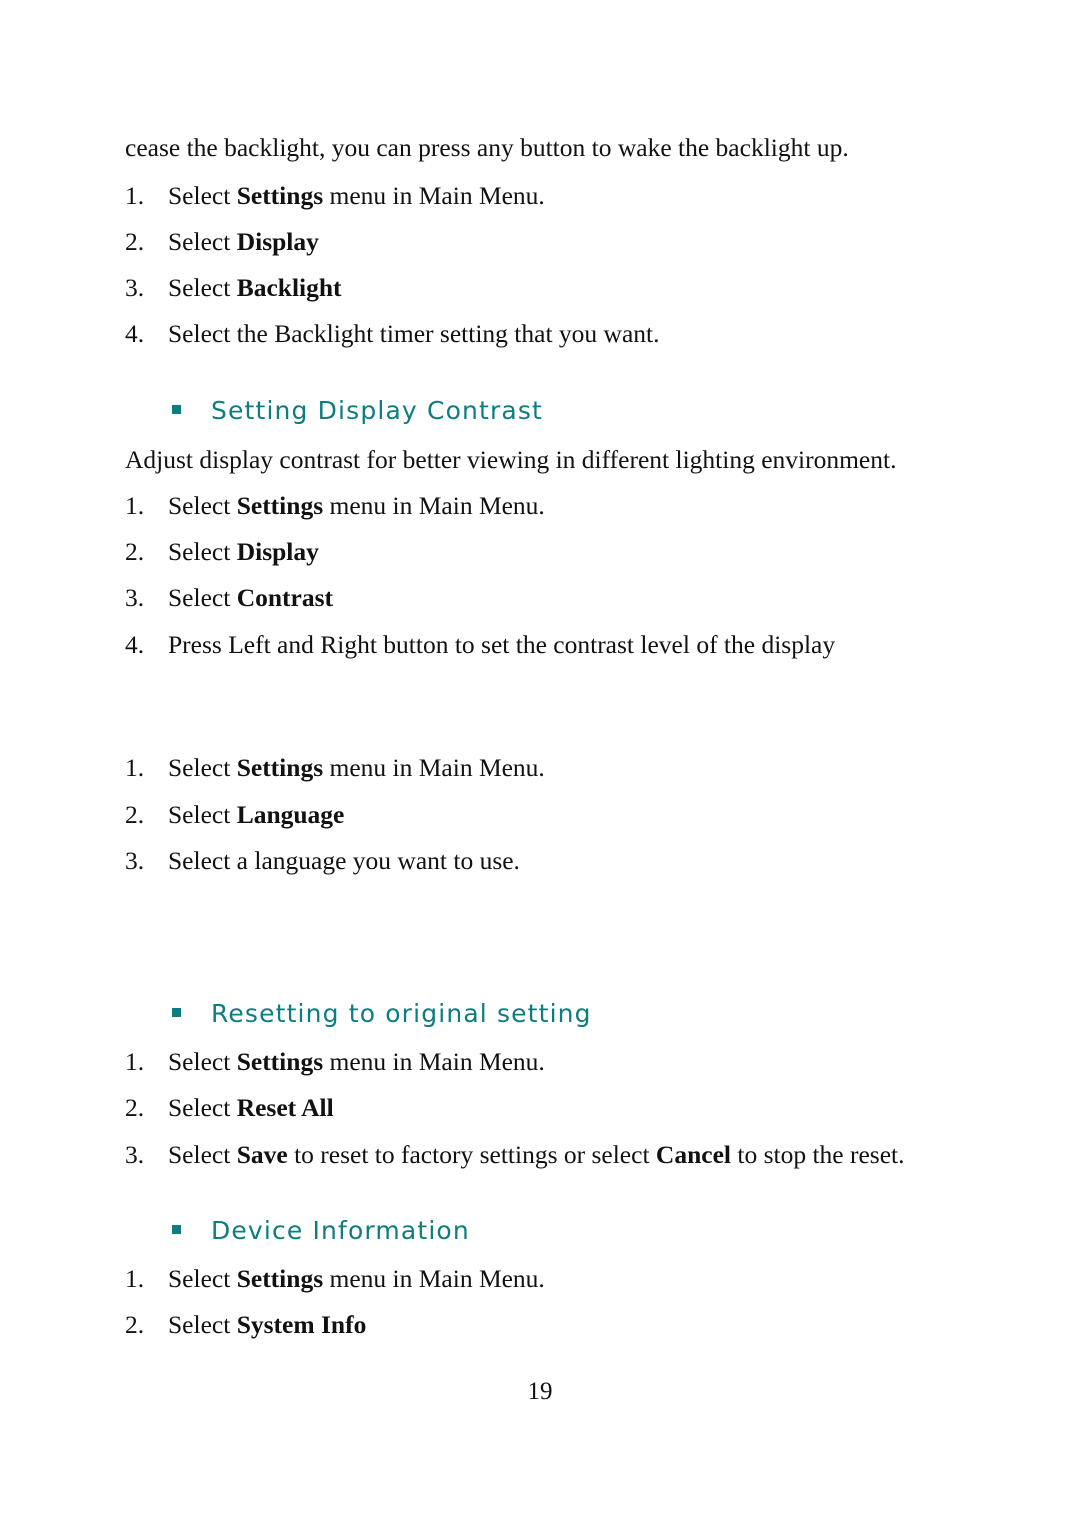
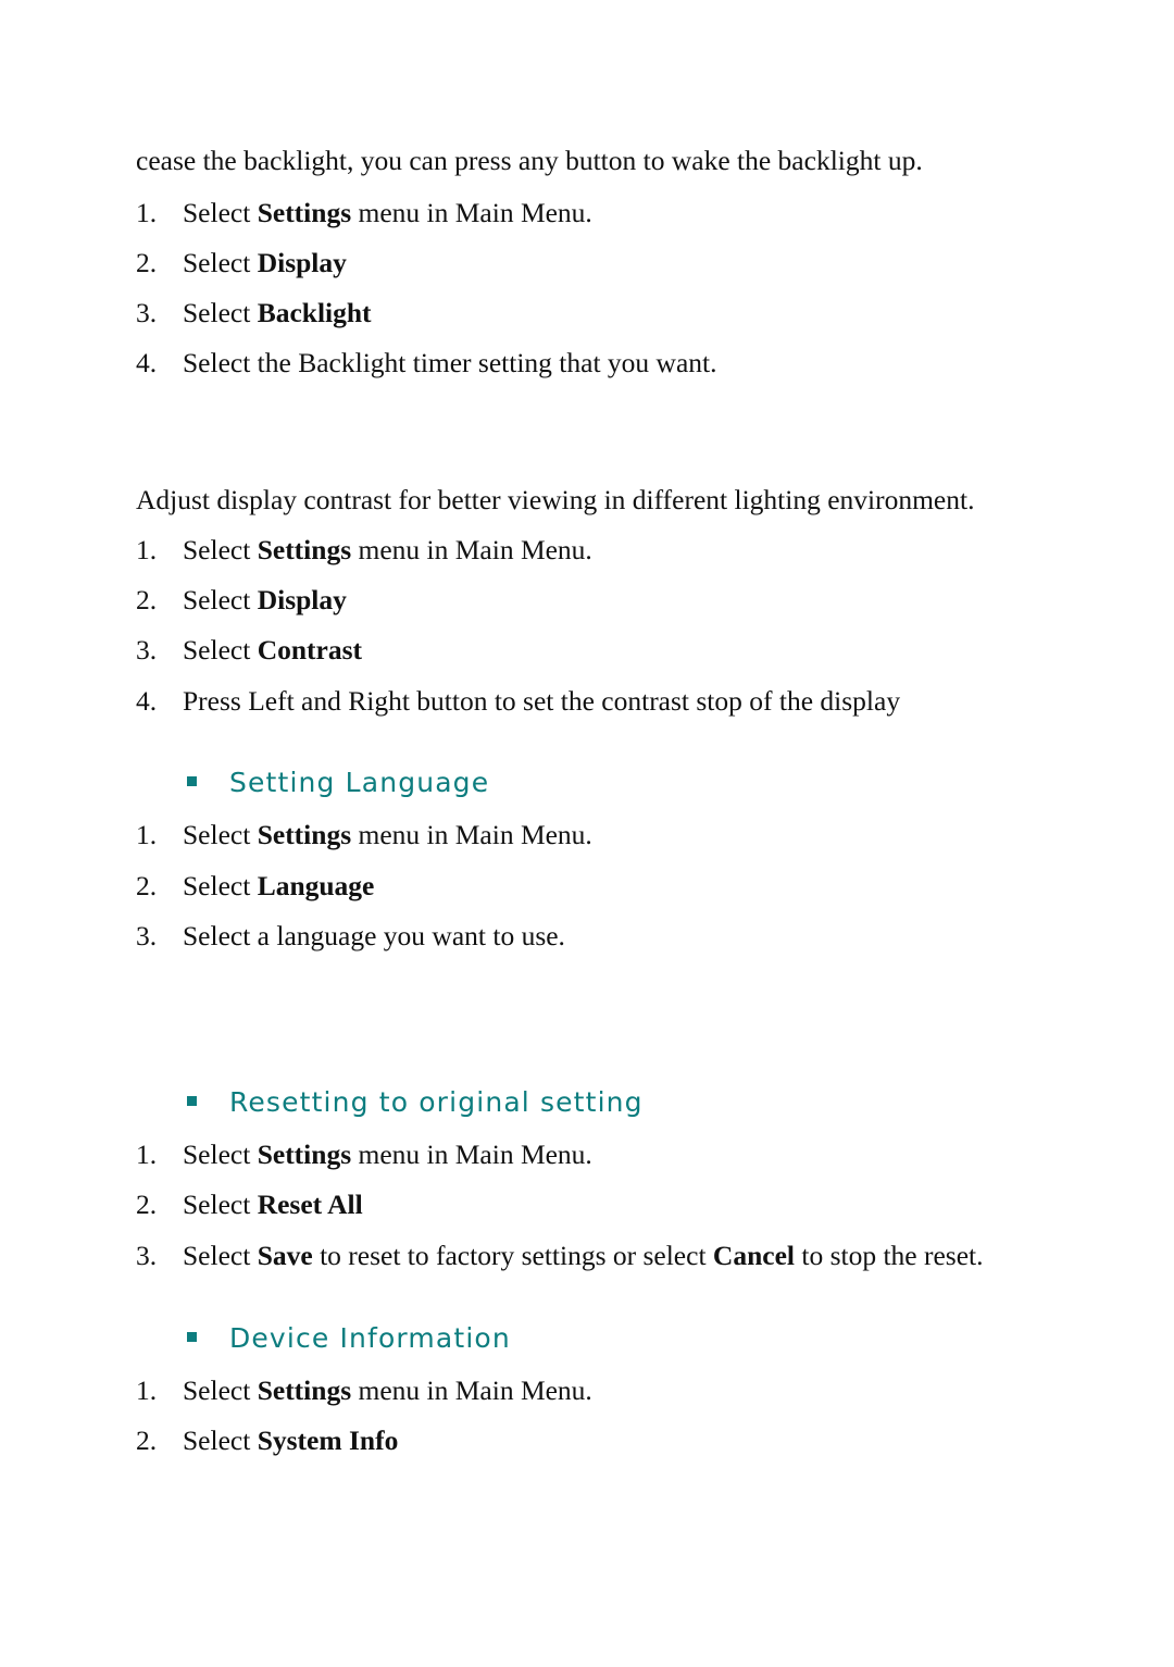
  cease the backlight, you can press any button to wake the backlight up.
  1.
  Select Settings menu in Main Menu.
  2.
  Select Display
  3.
  Select Backlight
  4.
  Select the Backlight timer setting that you want.
- Setting Display Contrast
  Adjust display contrast for better viewing in different lighting environment.
  1.
  Select Settings menu in Main Menu.
  2.
  Select Display
  3.
  Select Contrast
  4.
- Press Left and Right button to set the contrast level of the display
+ Press Left and Right button to set the contrast stop of the display
+ Setting Language
  1.
  Select Settings menu in Main Menu.
  2.
  Select Language
  3.
  Select a language you want to use.
  Resetting to original setting
  1.
  Select Settings menu in Main Menu.
  2.
  Select Reset All
  3.
  Select Save to reset to factory settings or select Cancel to stop the reset.
  Device Information
  1.
  Select Settings menu in Main Menu.
  2.
  Select System Info
- 19
